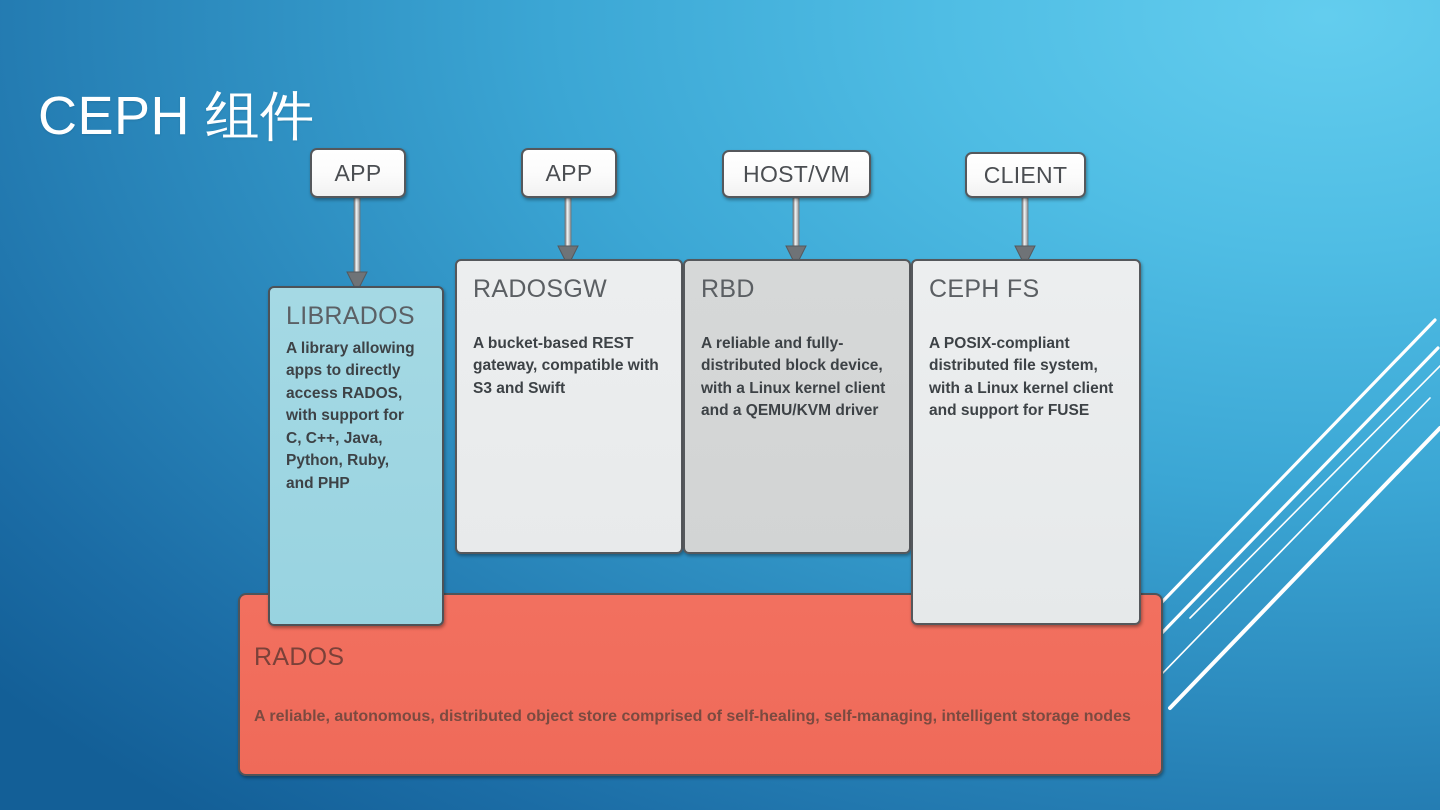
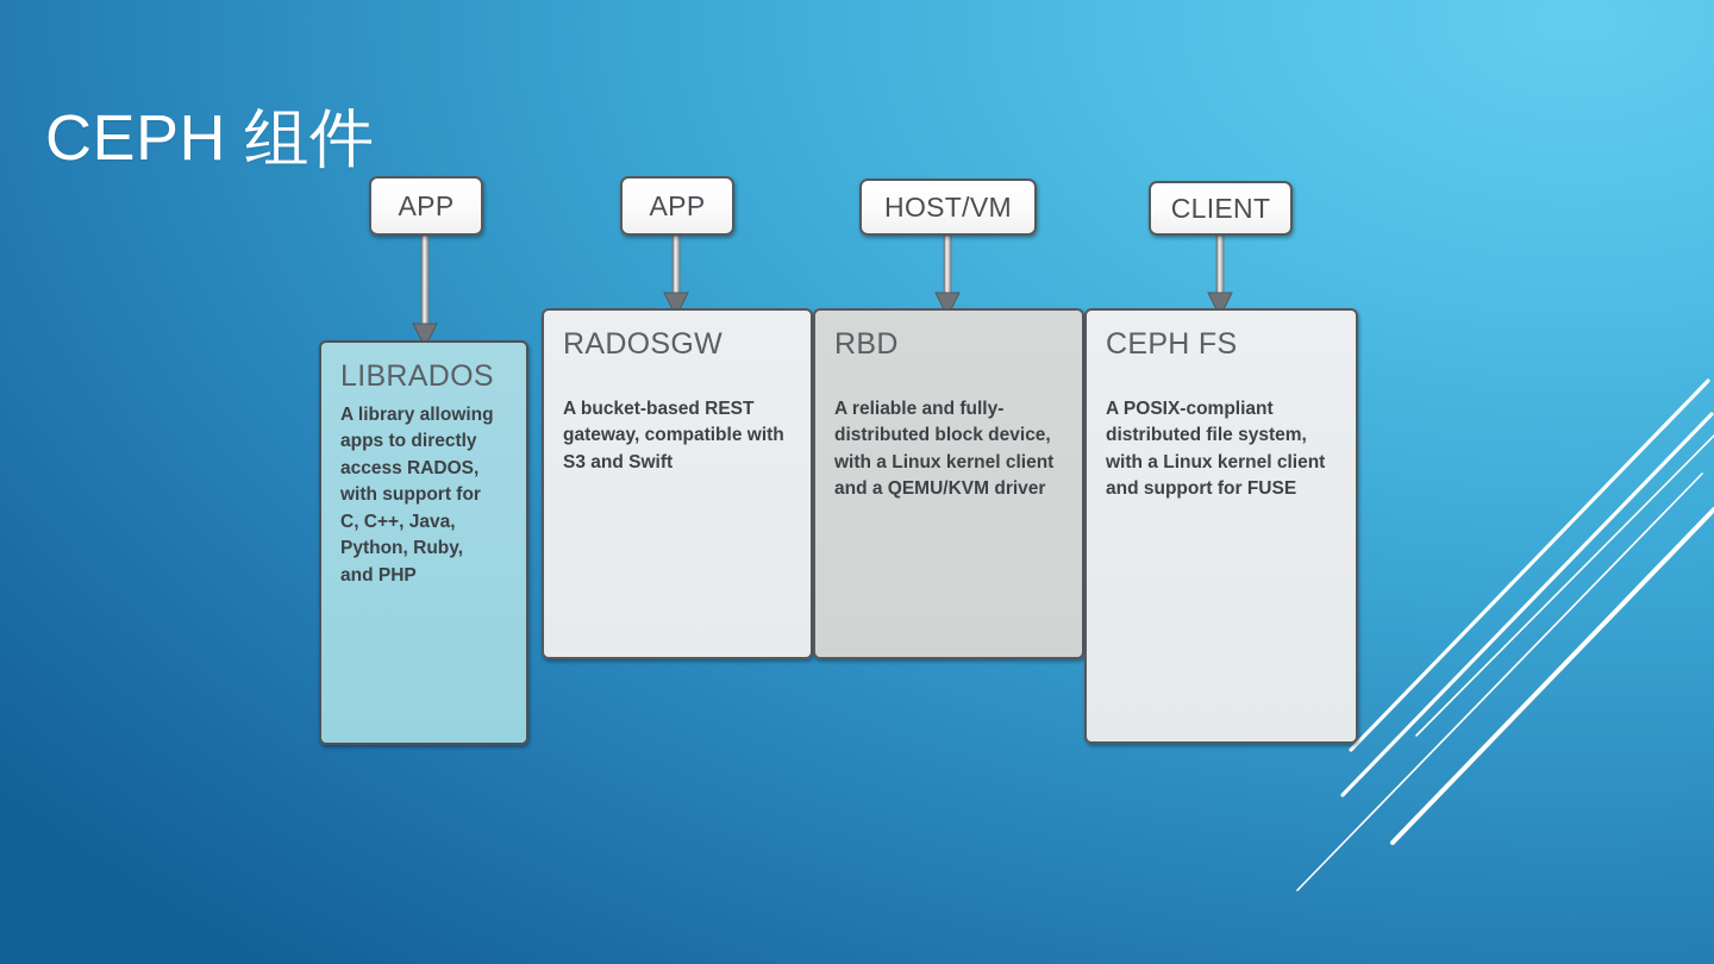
  CEPH 组件
  APP
  APP
  HOST/VM
  CLIENT
- RADOS
- A reliable, autonomous, distributed object store comprised of self-healing, self-managing, intelligent storage nodes
  LIBRADOS
  A library allowing
  apps to directly
  access RADOS,
  with support for
  C, C++, Java,
  Python, Ruby,
  and PHP
  RADOSGW
  A bucket-based REST
  gateway, compatible with
  S3 and Swift
  RBD
  A reliable and fully-
  distributed block device,
  with a Linux kernel client
  and a QEMU/KVM driver
  CEPH FS
  A POSIX-compliant
  distributed file system,
  with a Linux kernel client
  and support for FUSE
